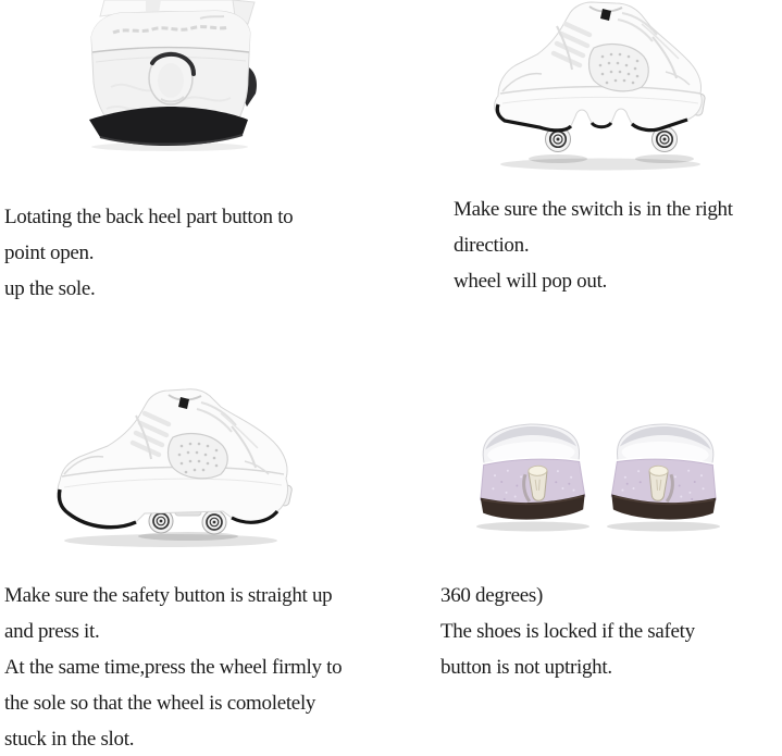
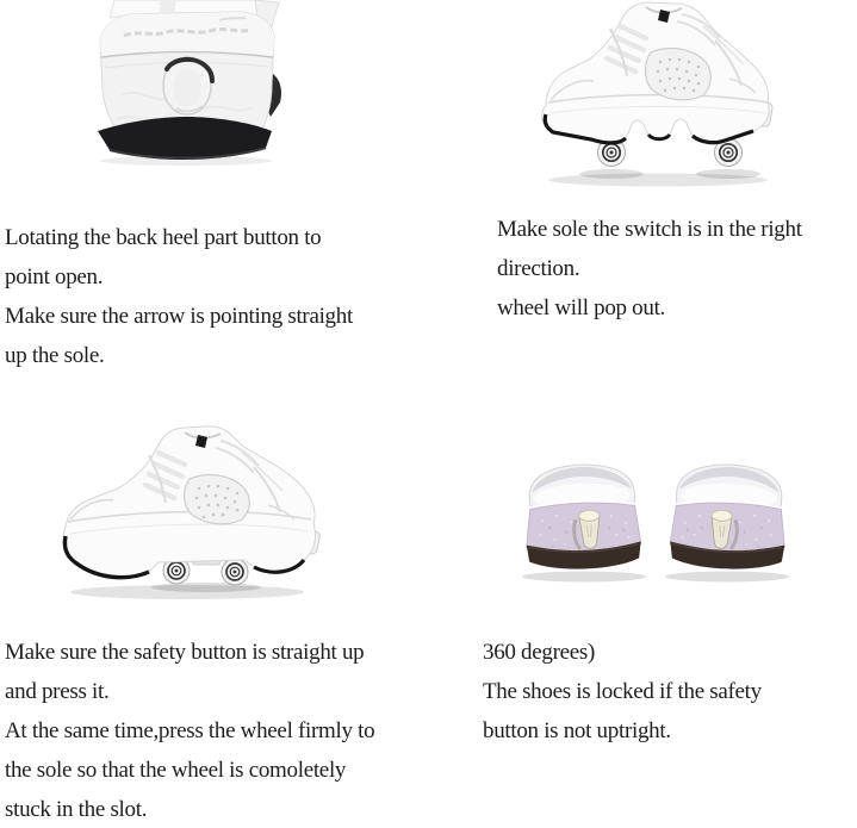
  Lotating the back heel part button to
  point open.
+ Make sure the arrow is pointing straight
  up the sole.
- Make sure the switch is in the right
+ Make sole the switch is in the right
  direction.
  wheel will pop out.
  Make sure the safety button is straight up
  and press it.
  At the same time,press the wheel firmly to
  the sole so that the wheel is comoletely
  stuck in the slot.
  360 degrees)
  The shoes is locked if the safety
  button is not uptright.
